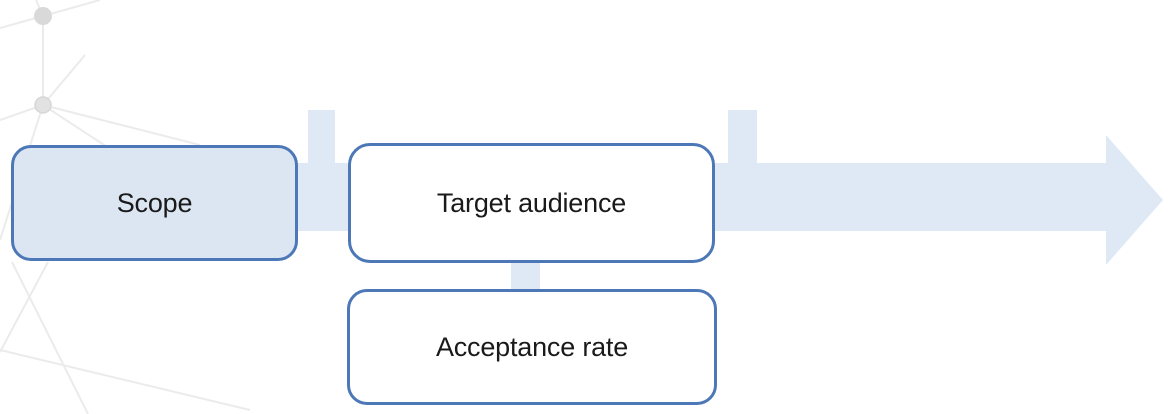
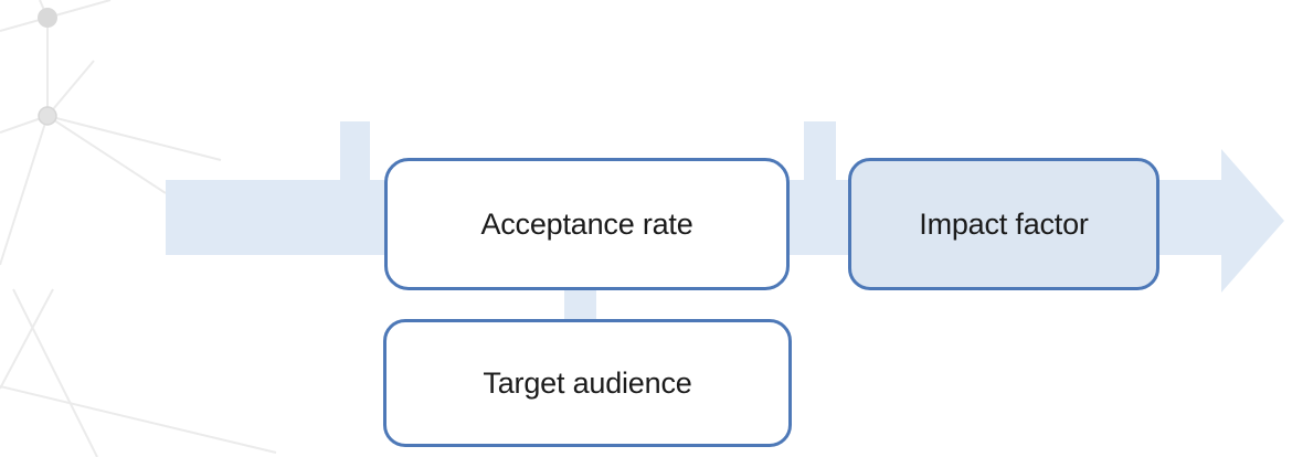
- Scope
- Target audience
+ Acceptance rate
+ Impact factor
- Acceptance rate
+ Target audience
